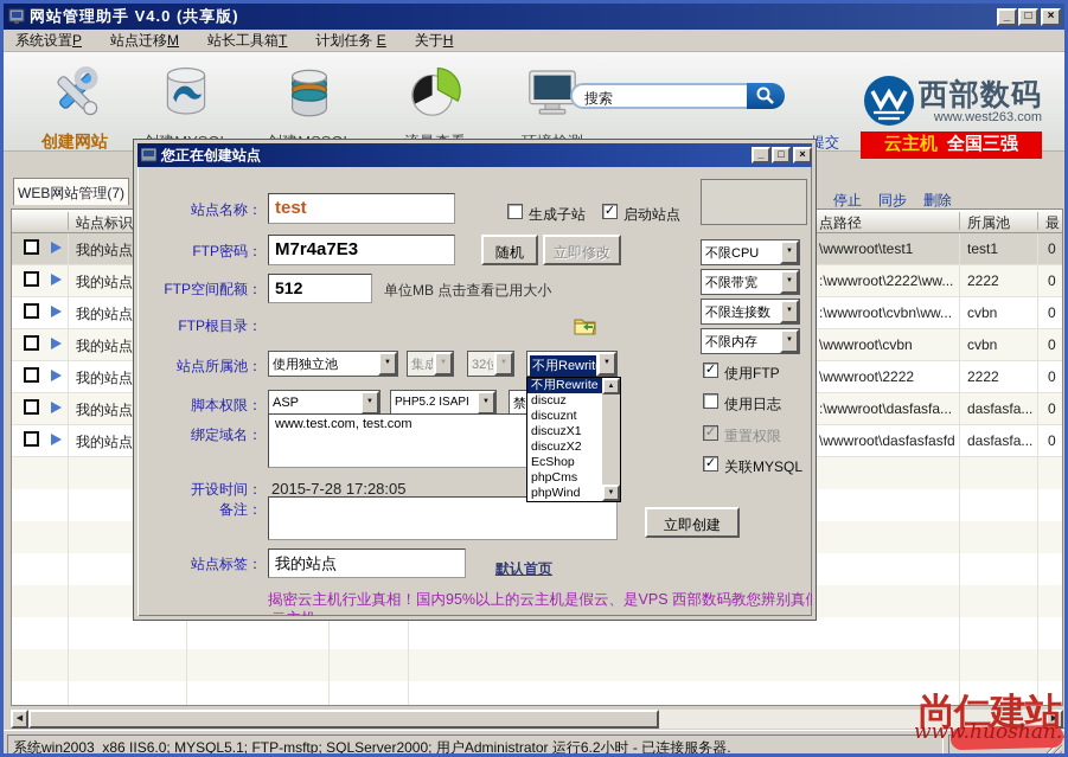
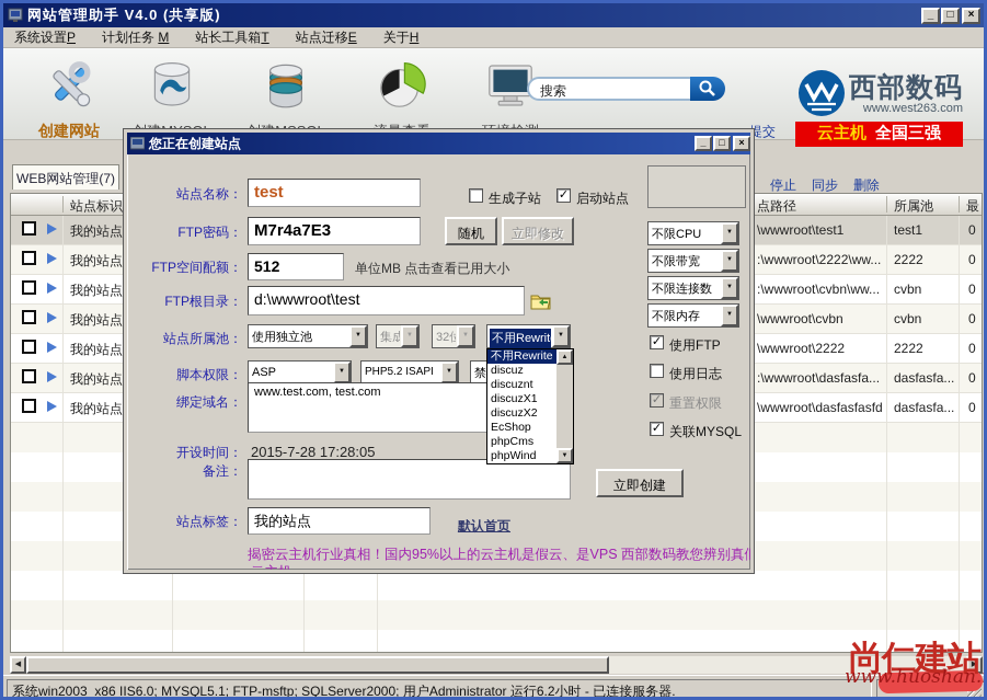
  网站管理助手 V4.0 (共享版)
  _
  □
  ×
  系统设置P
- 站点迁移M
+ 计划任务 M
  站长工具箱T
- 计划任务 E
+ 站点迁移E
  关于H
  创建网站
  搜索
  西部数码
  www.west263.com
  云主机
  全国三强
  提交
  WEB网站管理(7)
  停止
  同步
  删除
  站点标识
  点路径
  所属池
  最
  我的站点
  \wwwroot\test1
  test1
  0
  我的站点
  :\wwwroot\2222\ww...
  2222
  0
  我的站点
  :\wwwroot\cvbn\ww...
  cvbn
  0
  我的站点
  \wwwroot\cvbn
  cvbn
  0
  我的站点
  \wwwroot\2222
  2222
  0
  我的站点
  :\wwwroot\dasfasfa...
  dasfasfa...
  0
  我的站点
  \wwwroot\dasfasfasfd
  dasfasfa...
  0
  系统win2003_x86 IIS6.0; MYSQL5.1; FTP-msftp; SQLServer2000; 用户Administrator 运行6.2小时 - 已连接服务器.
  您正在创建站点
  _
  □
  ×
  站点名称：
  test
  生成子站
  ✓
  启动站点
  FTP密码：
  M7r4a7E3
  随机
  立即修改
  不限CPU
  不限带宽
  不限连接数
  不限内存
  ✓
  使用FTP
  使用日志
  ✓
  重置权限
  ✓
  关联MYSQL
  FTP空间配额：
  512
  单位MB 点击查看已用大小
  FTP根目录：
+ d:\wwwroot\test
  站点所属池：
  使用独立池
  集成
  32位
  不用Rewrit
  脚本权限：
  ASP
  PHP5.2 ISAPI
  禁
  不用Rewrite
  discuz
  discuznt
  discuzX1
  discuzX2
  EcShop
  phpCms
  phpWind
  绑定域名：
  www.test.com, test.com
  开设时间：
  2015-7-28 17:28:05
  备注：
  立即创建
  站点标签：
  我的站点
  默认首页
  揭密云主机行业真相！国内95%以上的云主机是假云、是VPS 西部数码教您辨别真
  尚仁建站
  www.huoshan.
